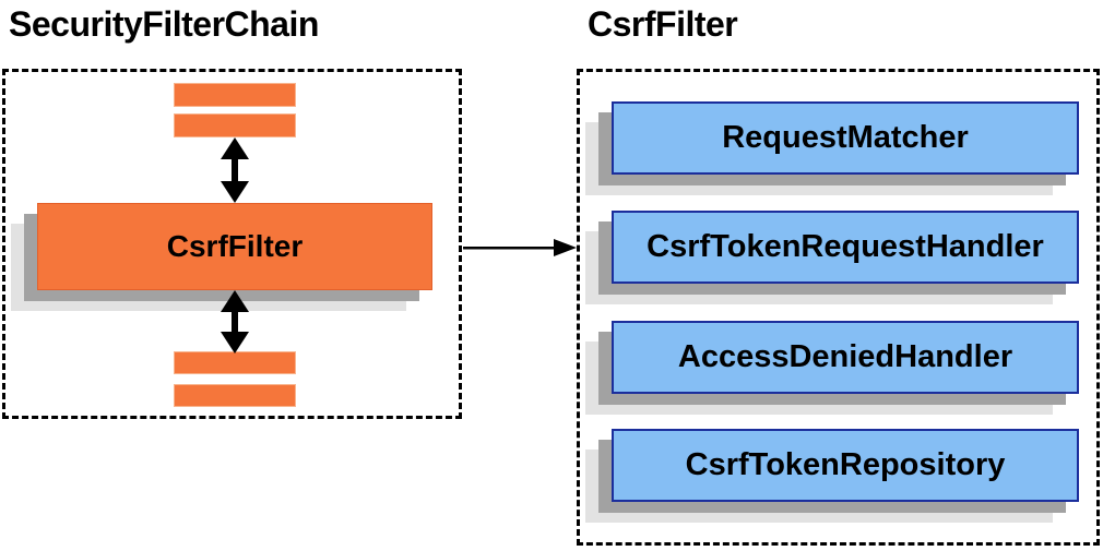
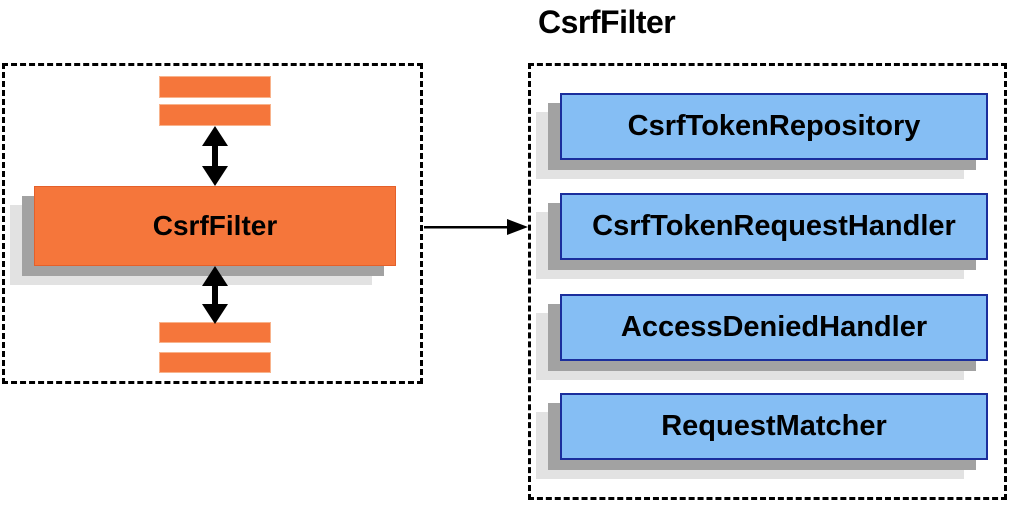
- SecurityFilterChain
  CsrfFilter
  CsrfFilter
- RequestMatcher
+ CsrfTokenRepository
  CsrfTokenRequestHandler
  AccessDeniedHandler
- CsrfTokenRepository
+ RequestMatcher
